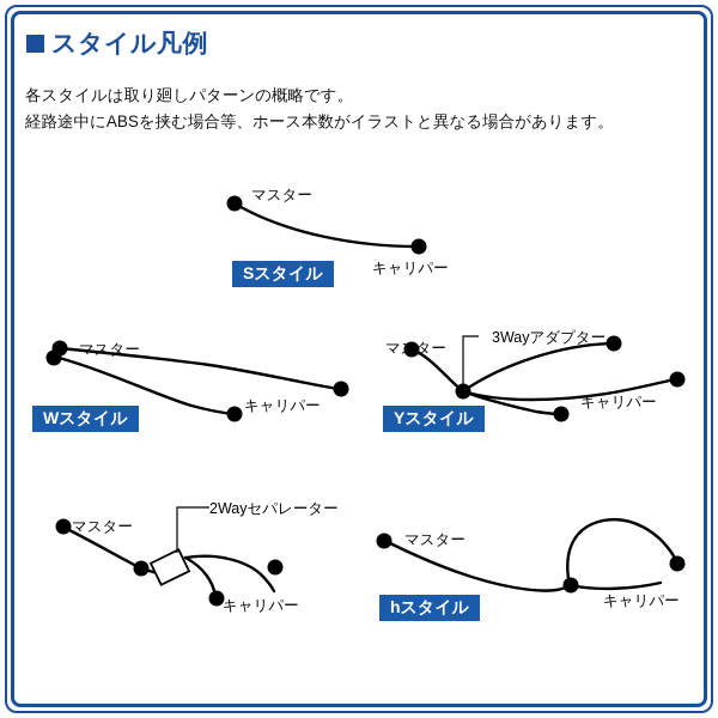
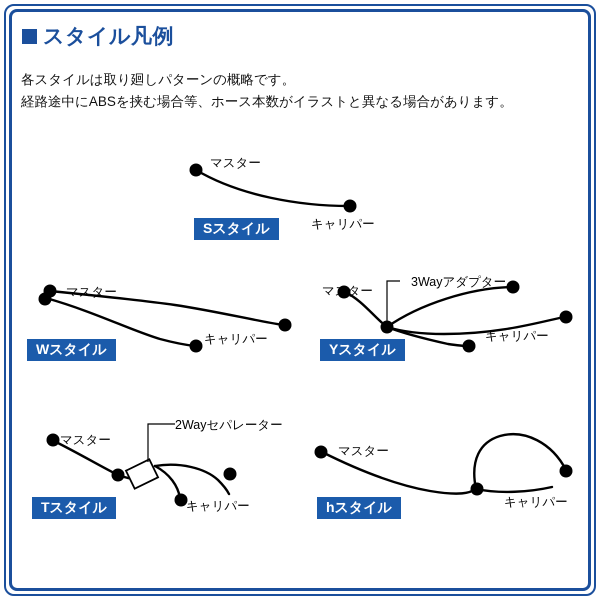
  スタイル凡例
  各スタイルは取り廻しパターンの概略です。
  経路途中にABSを挟む場合等、ホース本数がイラストと異なる場合があります。
  マスター
  キャリパー
  Sスタイル
  マスター
  キャリパー
  Wスタイル
  マスター
  3Wayアダプター
  キャリパー
  Yスタイル
  マスター
  2Wayセパレーター
  キャリパー
+ Tスタイル
  マスター
  キャリパー
  hスタイル
